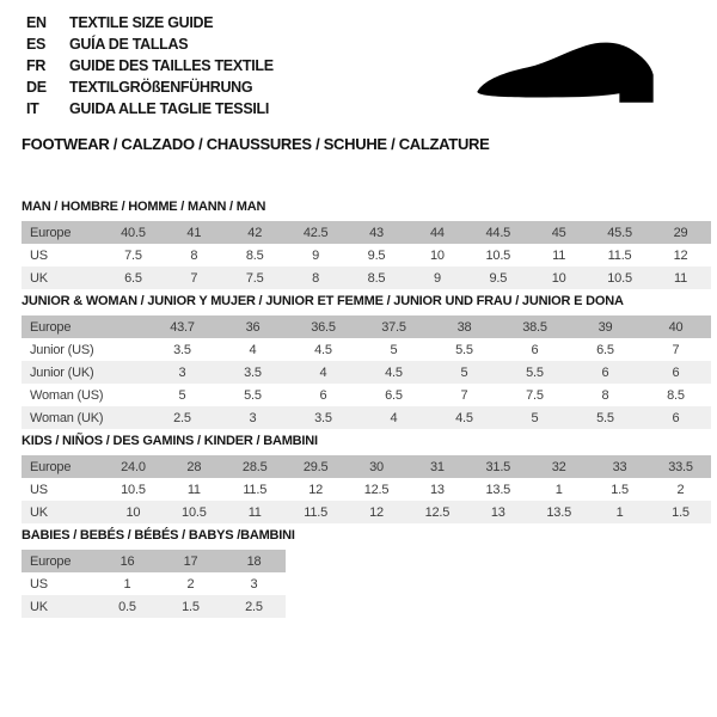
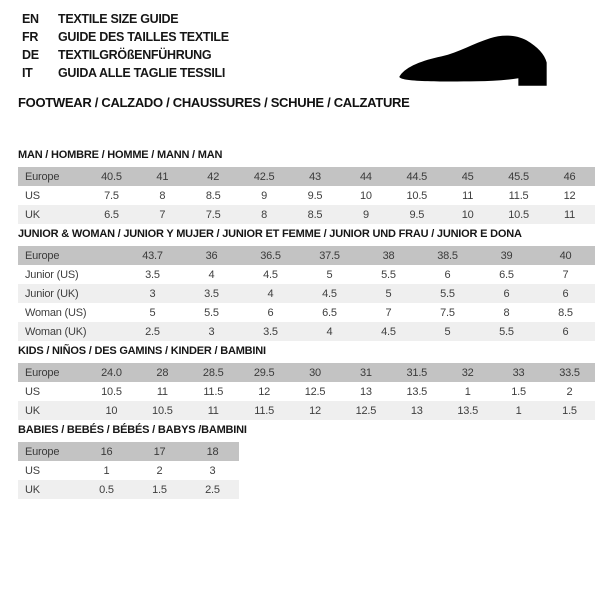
  EN
  TEXTILE SIZE GUIDE
- ES
- GUÍA DE TALLAS
  FR
  GUIDE DES TAILLES TEXTILE
  DE
  TEXTILGRÖßENFÜHRUNG
  IT
  GUIDA ALLE TAGLIE TESSILI
  FOOTWEAR / CALZADO / CHAUSSURES / SCHUHE / CALZATURE
  MAN / HOMBRE / HOMME / MANN / MAN
- Europe	40.5	41	42	42.5	43	44	44.5	45	45.5	29
+ Europe	40.5	41	42	42.5	43	44	44.5	45	45.5	46
  US	7.5	8	8.5	9	9.5	10	10.5	11	11.5	12
  UK	6.5	7	7.5	8	8.5	9	9.5	10	10.5	11
  JUNIOR & WOMAN / JUNIOR Y MUJER / JUNIOR ET FEMME / JUNIOR UND FRAU / JUNIOR E DONA
  Europe	43.7	36	36.5	37.5	38	38.5	39	40
  Junior (US)	3.5	4	4.5	5	5.5	6	6.5	7
  Junior (UK)	3	3.5	4	4.5	5	5.5	6	6
  Woman (US)	5	5.5	6	6.5	7	7.5	8	8.5
  Woman (UK)	2.5	3	3.5	4	4.5	5	5.5	6
  KIDS / NIÑOS / DES GAMINS / KINDER / BAMBINI
  Europe	24.0	28	28.5	29.5	30	31	31.5	32	33	33.5
  US	10.5	11	11.5	12	12.5	13	13.5	1	1.5	2
  UK	10	10.5	11	11.5	12	12.5	13	13.5	1	1.5
  BABIES / BEBÉS / BÉBÉS / BABYS /BAMBINI
  Europe	16	17	18
  US	1	2	3
  UK	0.5	1.5	2.5
